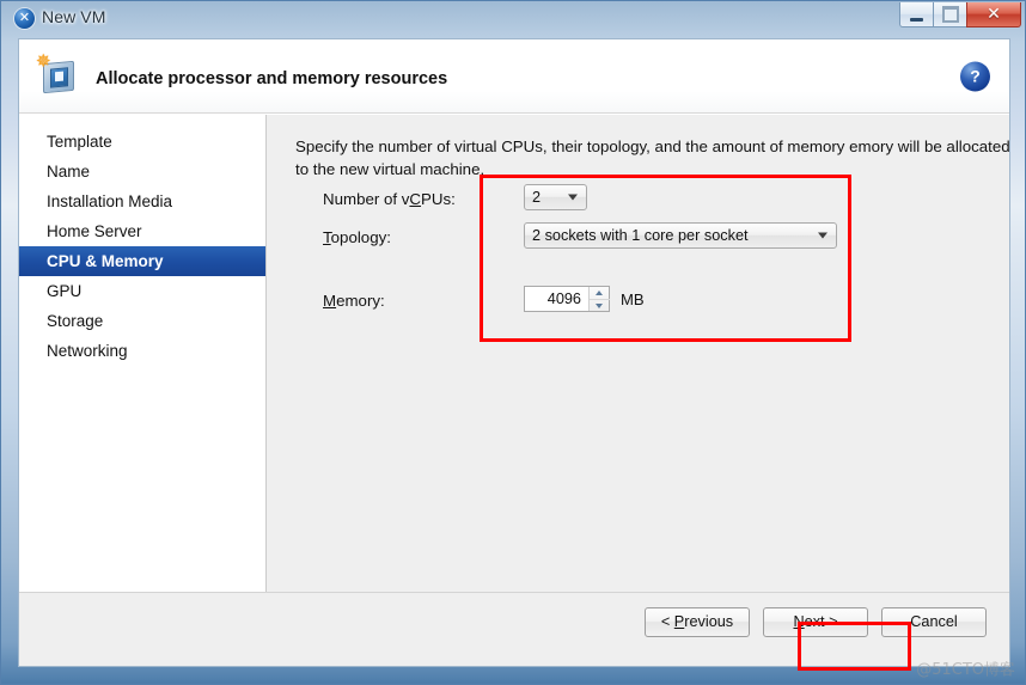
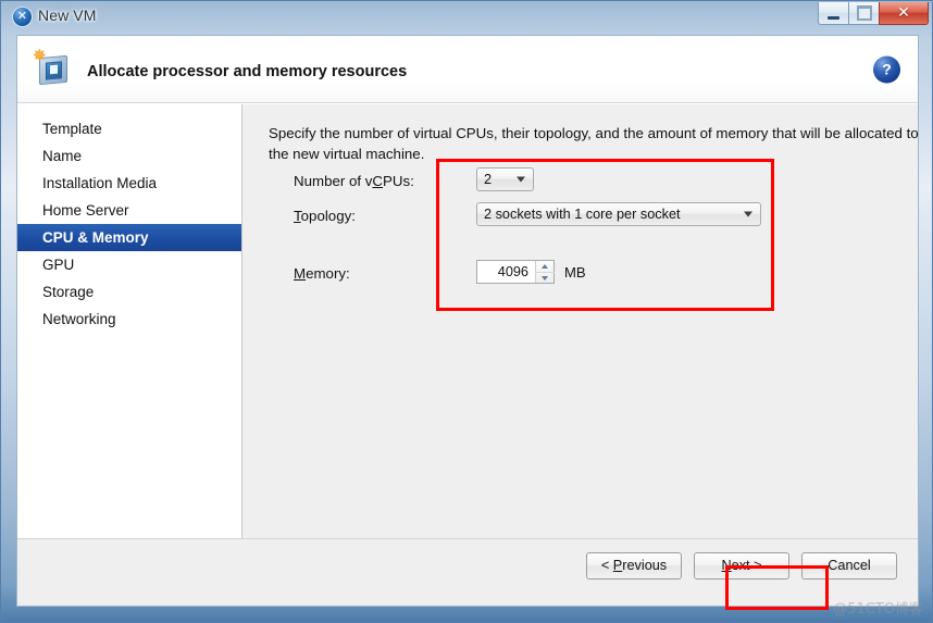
  ✕
  New VM
  ✕
  ✵
  Allocate processor and memory resources
  ?
  Template
  Name
  Installation Media
  Home Server
  CPU & Memory
  GPU
  Storage
  Networking
- Specify the number of virtual CPUs, their topology, and the amount of memory emory will be allocated to the new virtual machine.
+ Specify the number of virtual CPUs, their topology, and the amount of memory that will be allocated to the new virtual machine.
  Number of vCPUs:
  2
  Topology:
  2 sockets with 1 core per socket
  Memory:
  4096
  MB
  < Previous
  Next >
  Cancel
  @51CTO博客
